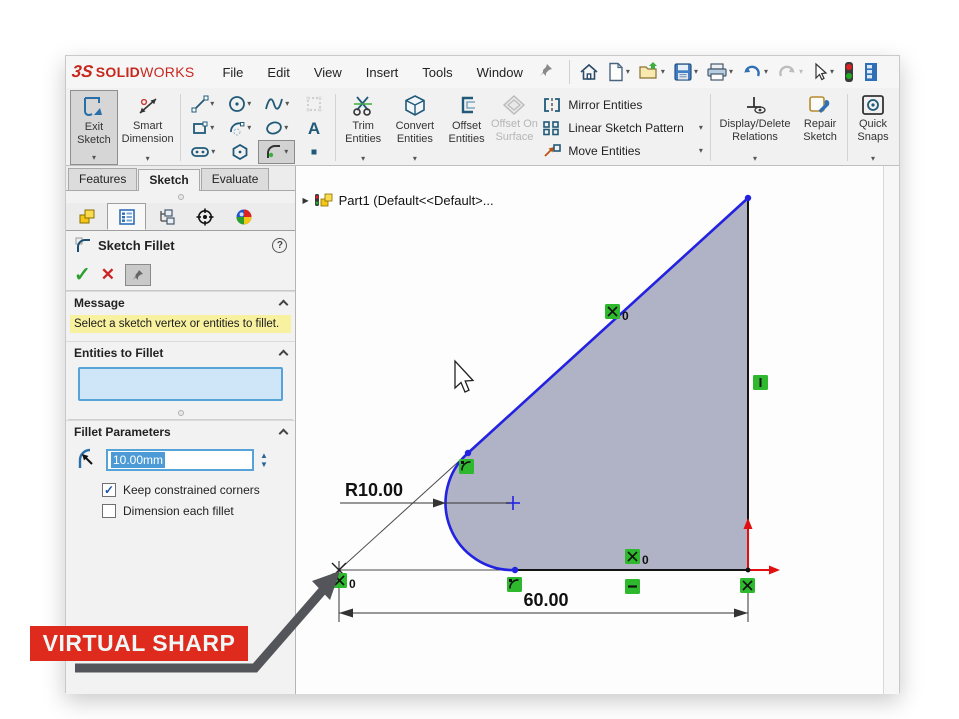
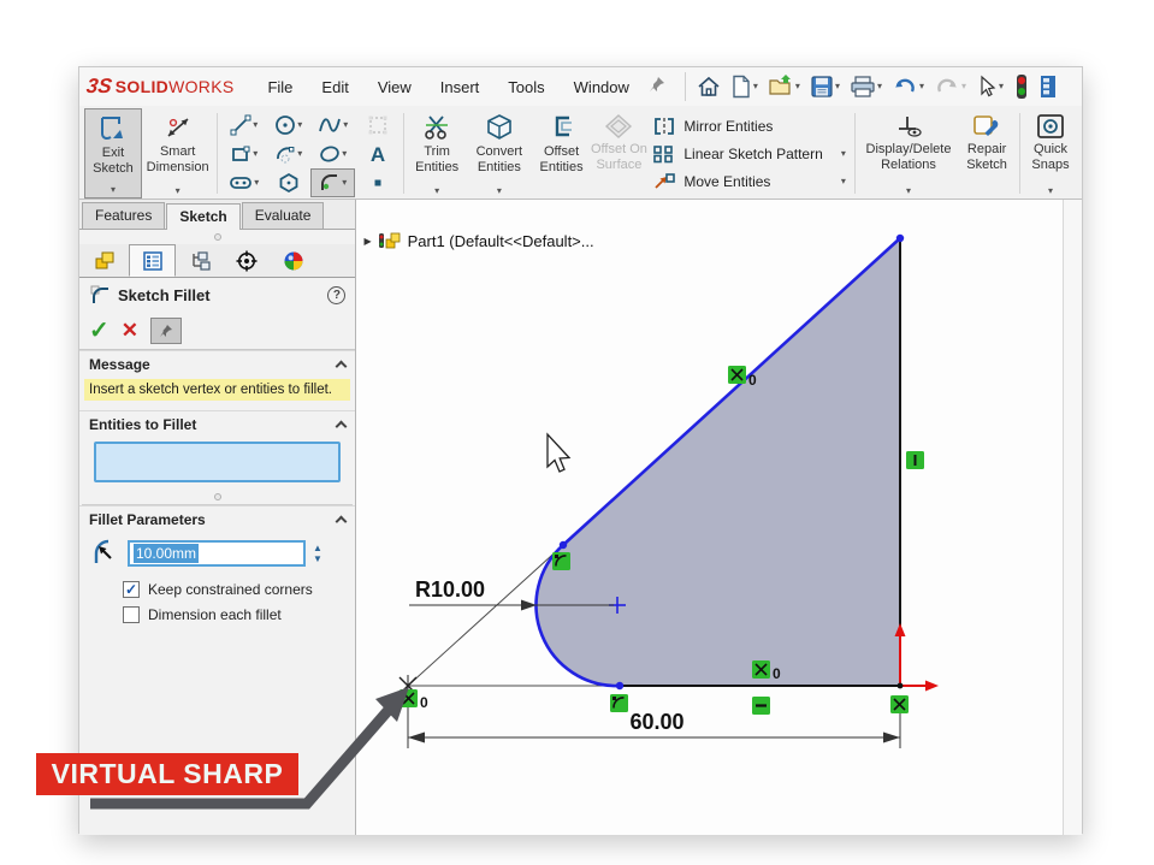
  SOLID
  WORKS
  File
  Edit
  View
  Insert
  Tools
  Window
  ▾
  ▾
  ▾
  ▾
  ▾
  ▾
  ▾
  Exit Sketch
  ▾
  Smart Dimension
  ▾
  ▾
  ▾
  ▾
  ▾
  ▾
  ▾
  A
  ▾
  ▾
  Trim Entities
  ▾
  Convert Entities
  ▾
  Offset Entities
  Offset On Surface
  Mirror Entities
  Linear Sketch Pattern
  ▾
  Move Entities
  ▾
  Display/Delete Relations
  ▾
  Repair Sketch
  Quick Snaps
  ▾
  Features
  Sketch
  Evaluate
  Sketch Fillet
  ?
  ✓
  ✕
  Message
- Select a sketch vertex or entities to fillet.
+ Insert a sketch vertex or entities to fillet.
  Entities to Fillet
  Fillet Parameters
  10.00mm
  ▲
  ▼
  ✓
  Keep constrained corners
  Dimension each fillet
  ▶
  Part1 (Default<<Default>...
  R10.00
  60.00
  0
  0
  0
  VIRTUAL SHARP
